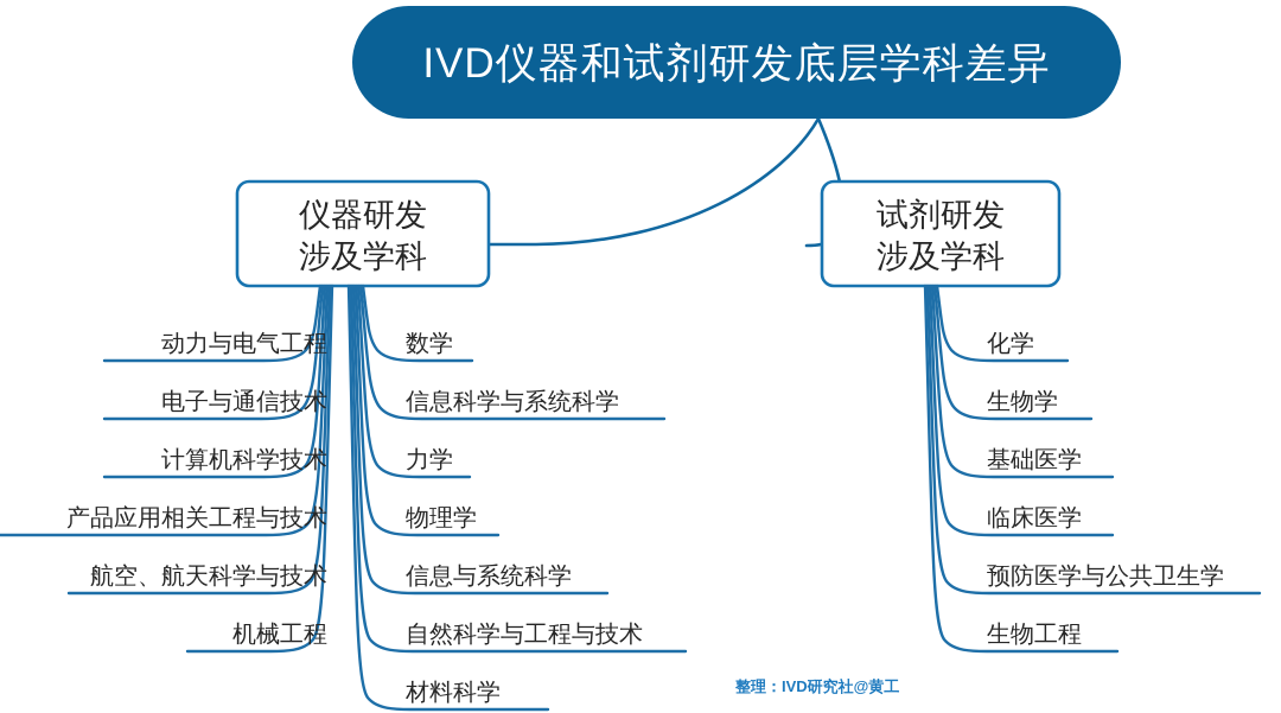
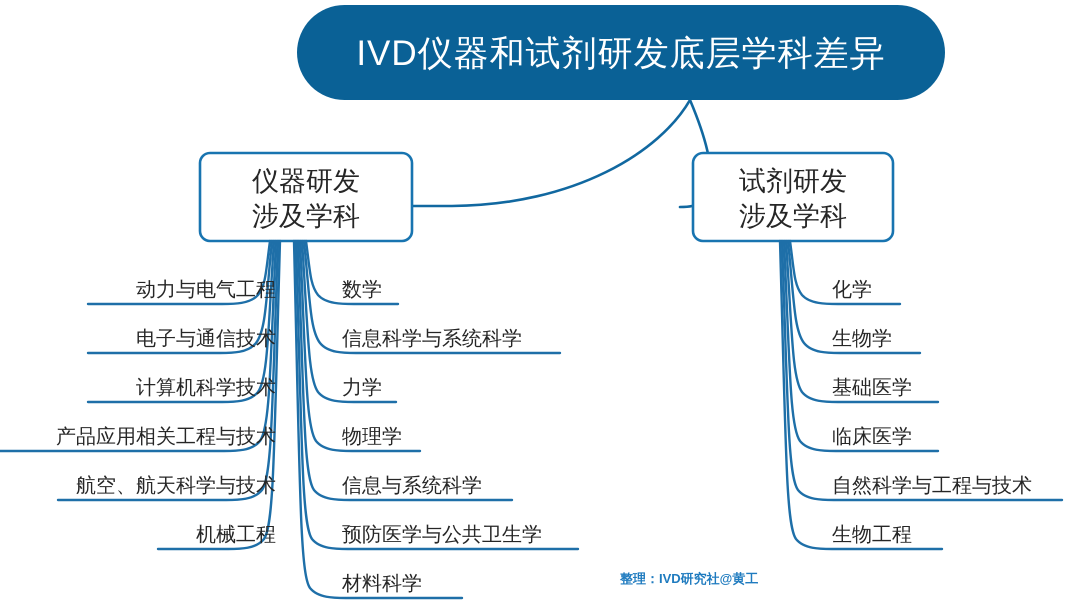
  IVD仪器和试剂研发底层学科差异
  仪器研发
  涉及学科
  试剂研发
  涉及学科
  动力与电气工程
  电子与通信技术
  计算机科学技术
  产品应用相关工程与技术
  航空、航天科学与技术
  机械工程
  数学
  信息科学与系统科学
  力学
  物理学
  信息与系统科学
- 自然科学与工程与技术
+ 预防医学与公共卫生学
  材料科学
  化学
  生物学
  基础医学
  临床医学
- 预防医学与公共卫生学
+ 自然科学与工程与技术
  生物工程
  整理：IVD研究社@黄工
